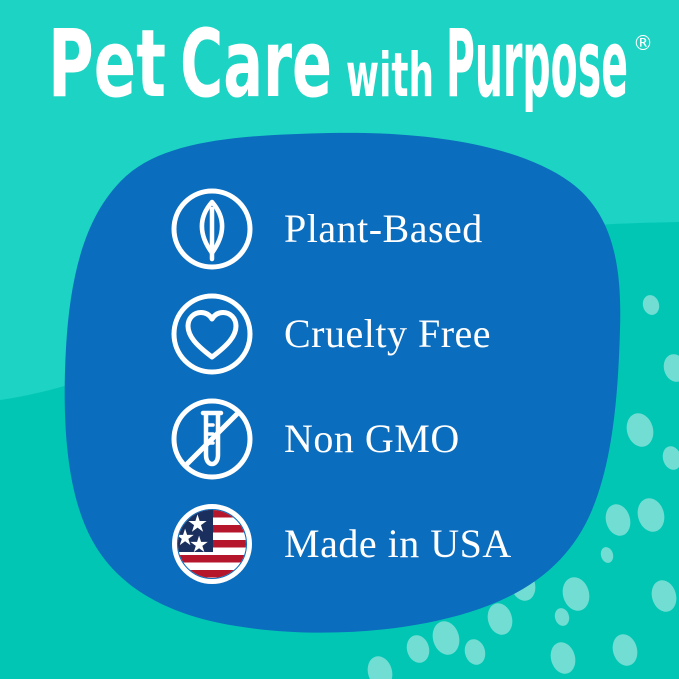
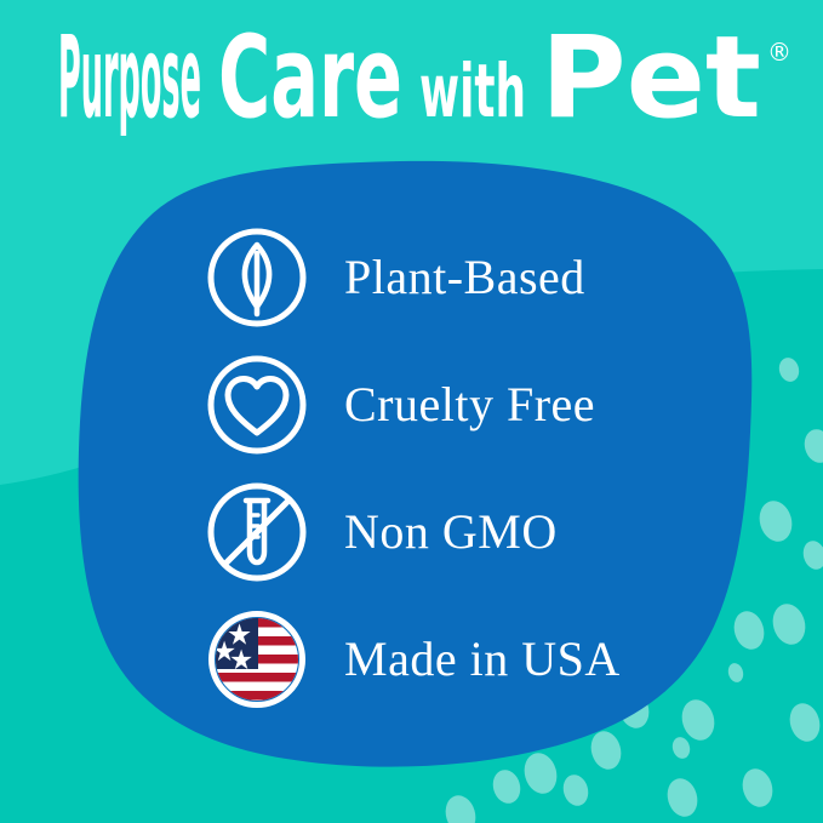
- Pet
+ Purpose
  Care
  with
- Purpose
+ Pet
  ®
  Plant-Based
  Cruelty Free
  Non GMO
  Made in USA
